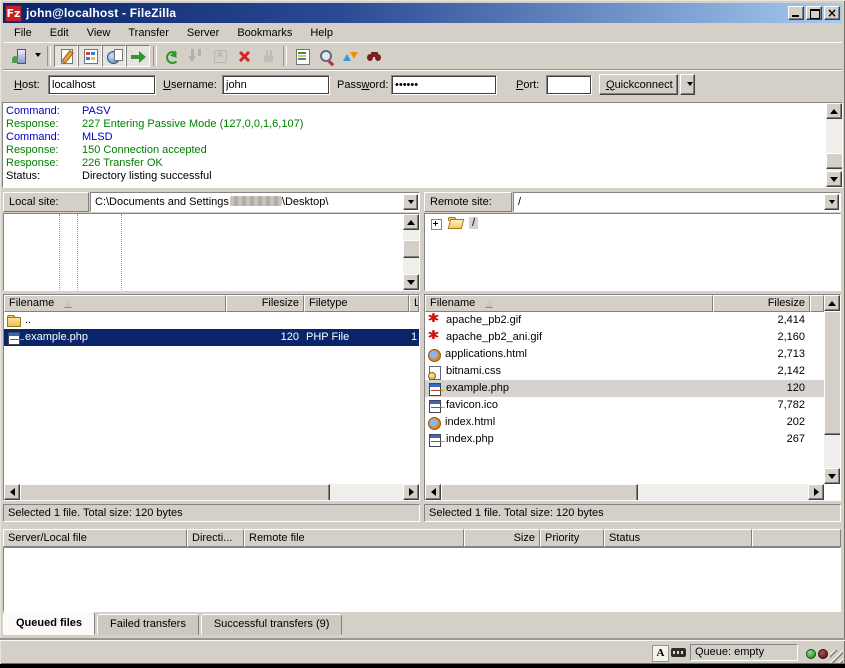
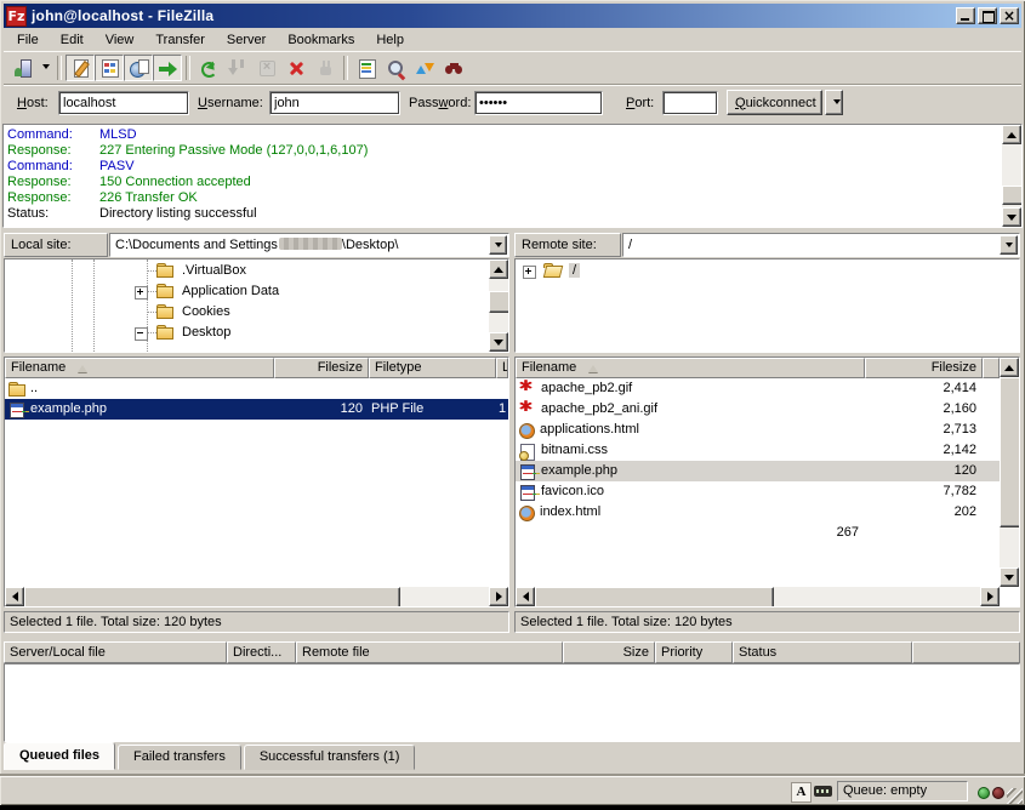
  Fz
  john@localhost - FileZilla
  ×
  File
  Edit
  View
  Transfer
  Server
  Bookmarks
  Help
  Host:
  localhost
  Username:
  john
  Password:
  ••••••
  Port:
  Quickconnect
- Command: PASV
+ Command: MLSD
  Response: 227 Entering Passive Mode (127,0,0,1,6,107)
- Command: MLSD
+ Command: PASV
  Response: 150 Connection accepted
  Response: 226 Transfer OK
  Status: Directory listing successful
  Local site:
  C:\Documents and Settings \Desktop\
  Remote site:
  /
+ .VirtualBox
+ Application Data
+ Cookies
+ Desktop
  /
  Filename
  Filesize
  Filetype
  L
  ..
  example.php
  120
  PHP File
  1
  Filename
  Filesize
  apache_pb2.gif
  2,414
  apache_pb2_ani.gif
  2,160
  applications.html
  2,713
  bitnami.css
  2,142
  example.php
  120
  favicon.ico
  7,782
  index.html
  202
- index.php
  267
  Selected 1 file. Total size: 120 bytes
  Selected 1 file. Total size: 120 bytes
  Server/Local file
  Directi...
  Remote file
  Size
  Priority
  Status
  Queued files
  Failed transfers
- Successful transfers (9)
+ Successful transfers (1)
  A
  Queue: empty
